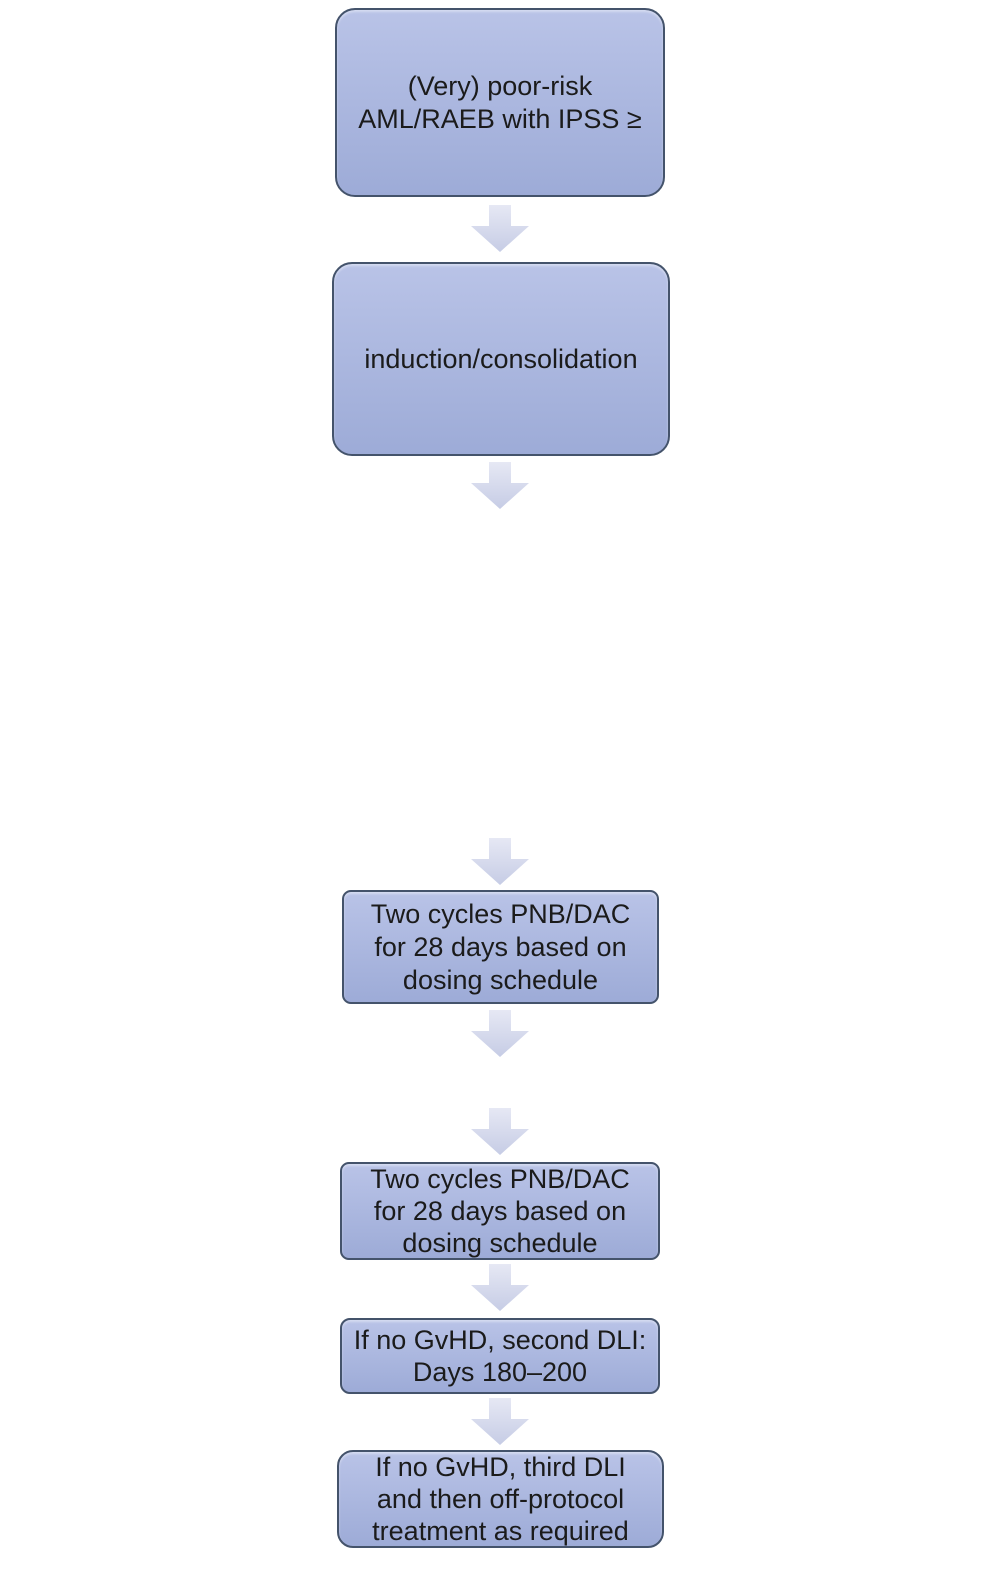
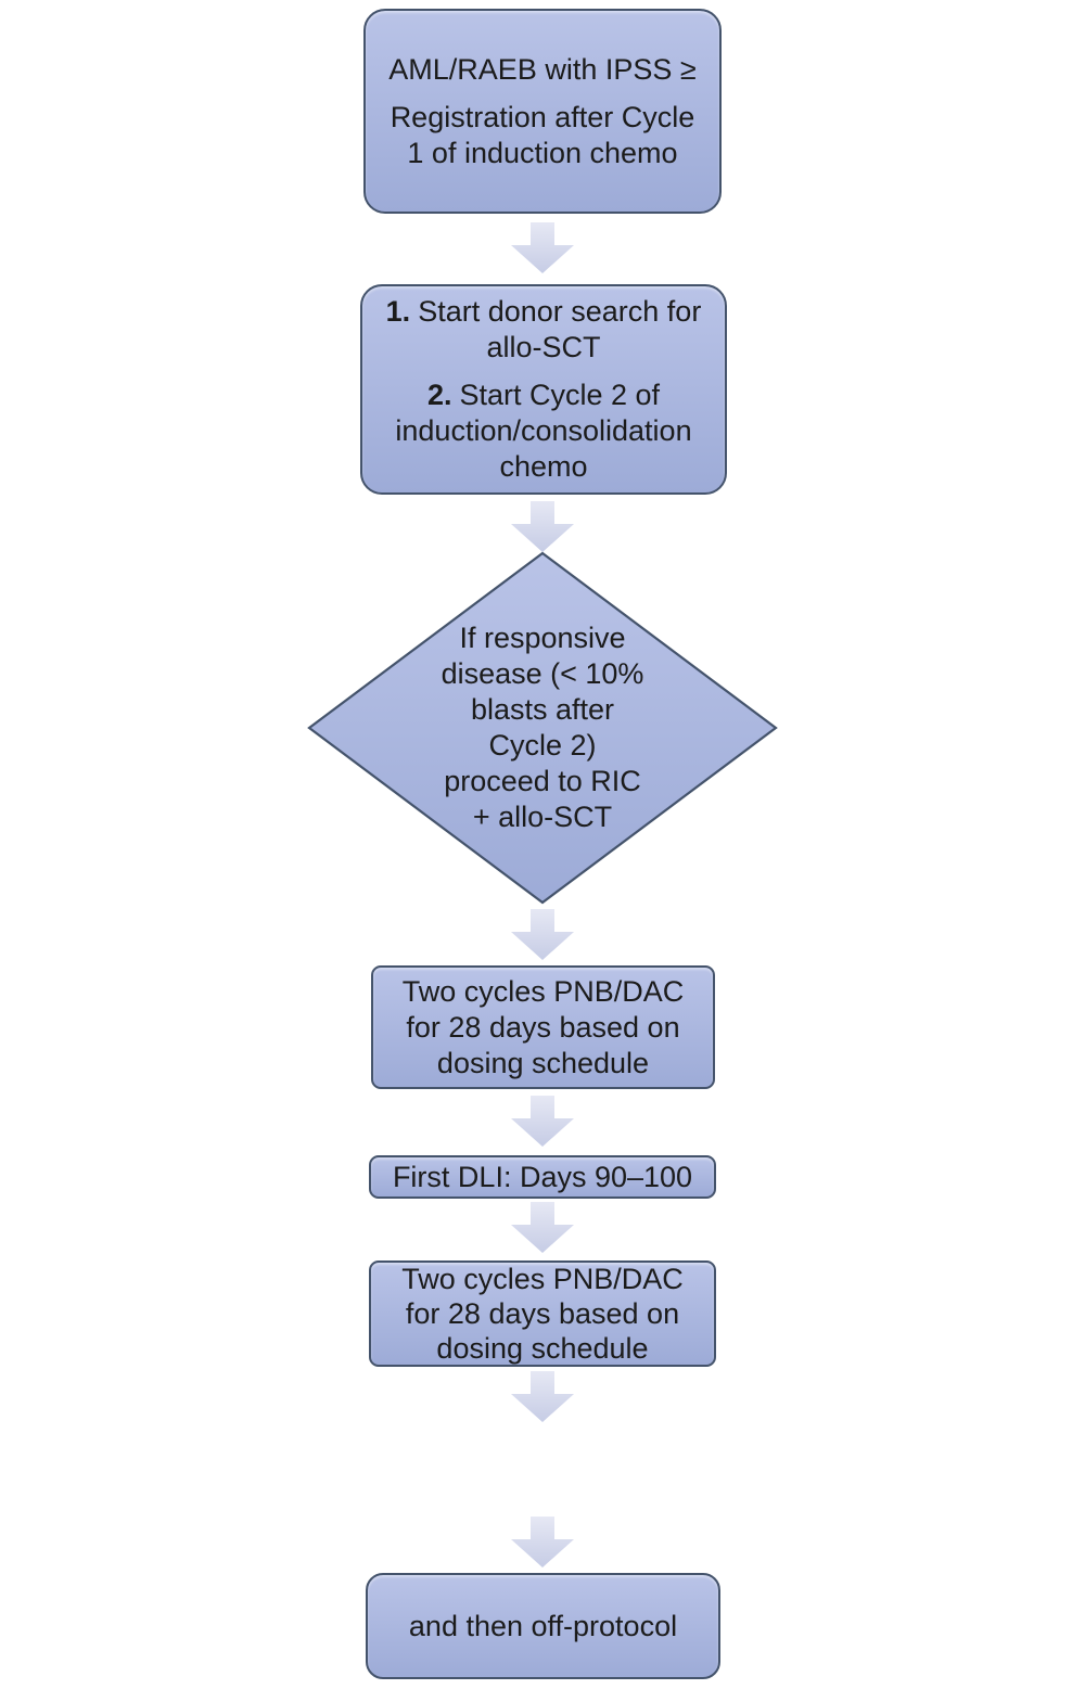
- (Very) poor-risk
  AML/RAEB with IPSS ≥
+ Registration after Cycle
+ 1 of induction chemo
+ 1. Start donor search for
+ allo-SCT
+ 2. Start Cycle 2 of
  induction/consolidation
+ chemo
+ If responsive
+ disease (< 10%
+ blasts after
+ Cycle 2)
+ proceed to RIC
+ + allo-SCT
  Two cycles PNB/DAC
  for 28 days based on
  dosing schedule
+ First DLI: Days 90–100
  Two cycles PNB/DAC
  for 28 days based on
  dosing schedule
- If no GvHD, second DLI:
- Days 180–200
- If no GvHD, third DLI
  and then off-protocol
- treatment as required
